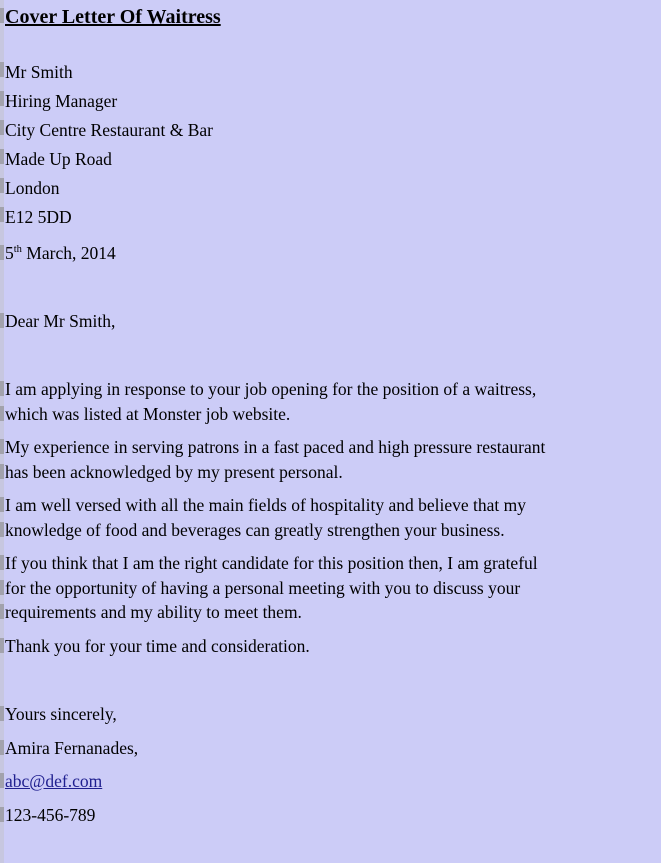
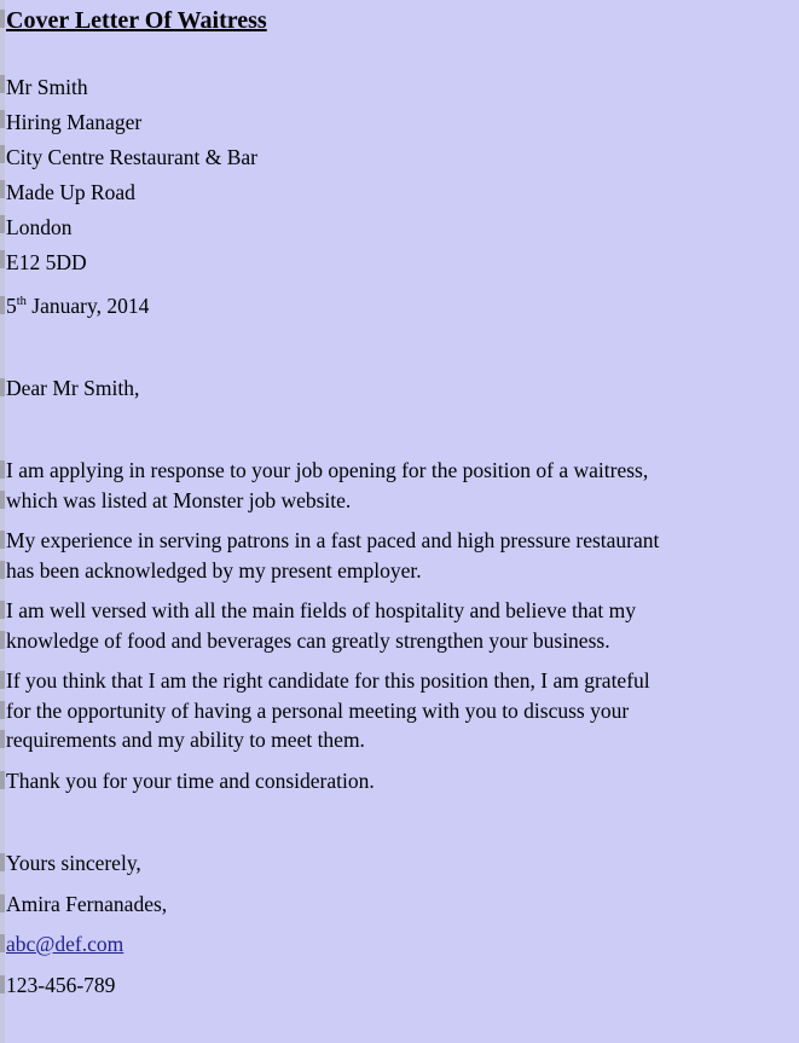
  Cover Letter Of Waitress
  Mr Smith
  Hiring Manager
  City Centre Restaurant & Bar
  Made Up Road
  London
  E12 5DD
- 5th March, 2014
+ 5th January, 2014
  Dear Mr Smith,
  I am applying in response to your job opening for the position of a waitress,
  which was listed at Monster job website.
  My experience in serving patrons in a fast paced and high pressure restaurant
- has been acknowledged by my present personal.
+ has been acknowledged by my present employer.
  I am well versed with all the main fields of hospitality and believe that my
  knowledge of food and beverages can greatly strengthen your business.
  If you think that I am the right candidate for this position then, I am grateful
  for the opportunity of having a personal meeting with you to discuss your
  requirements and my ability to meet them.
  Thank you for your time and consideration.
  Yours sincerely,
  Amira Fernanades,
  abc@def.com
  123-456-789
